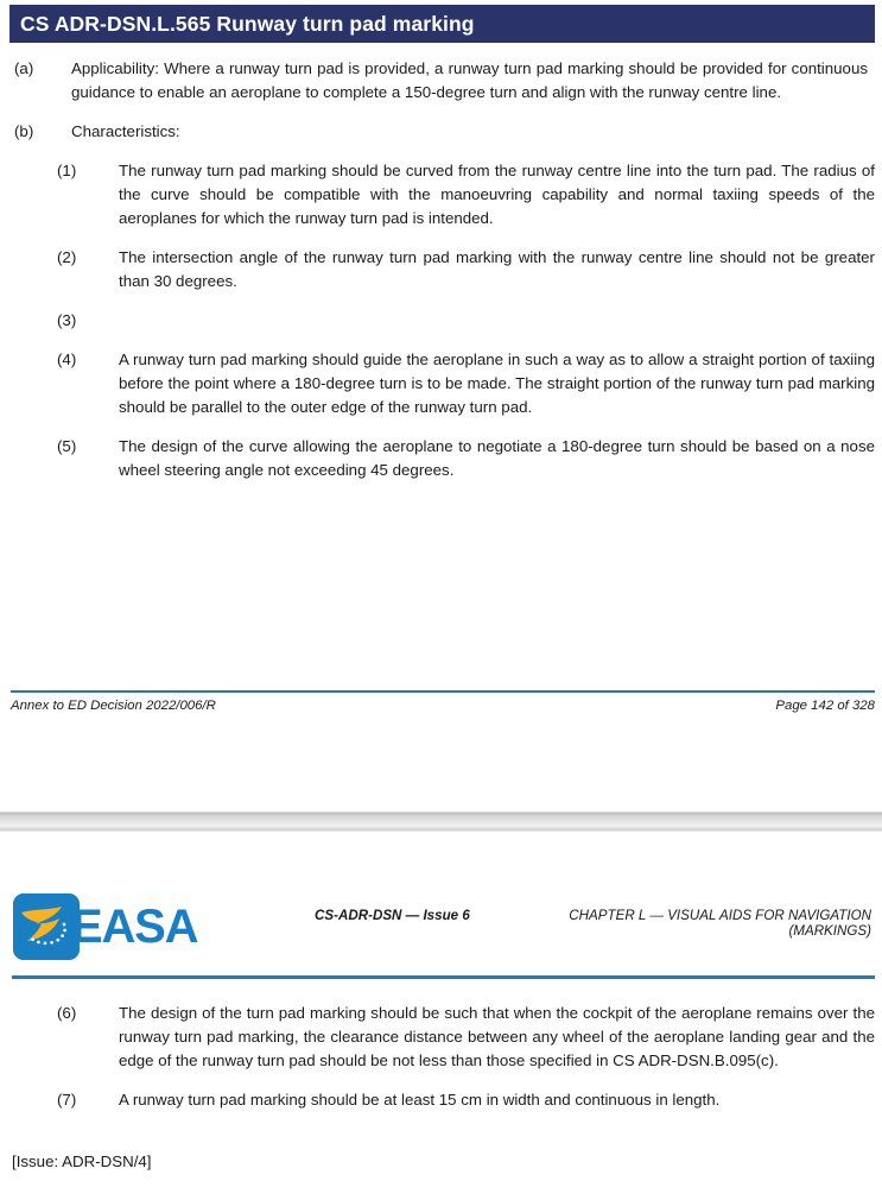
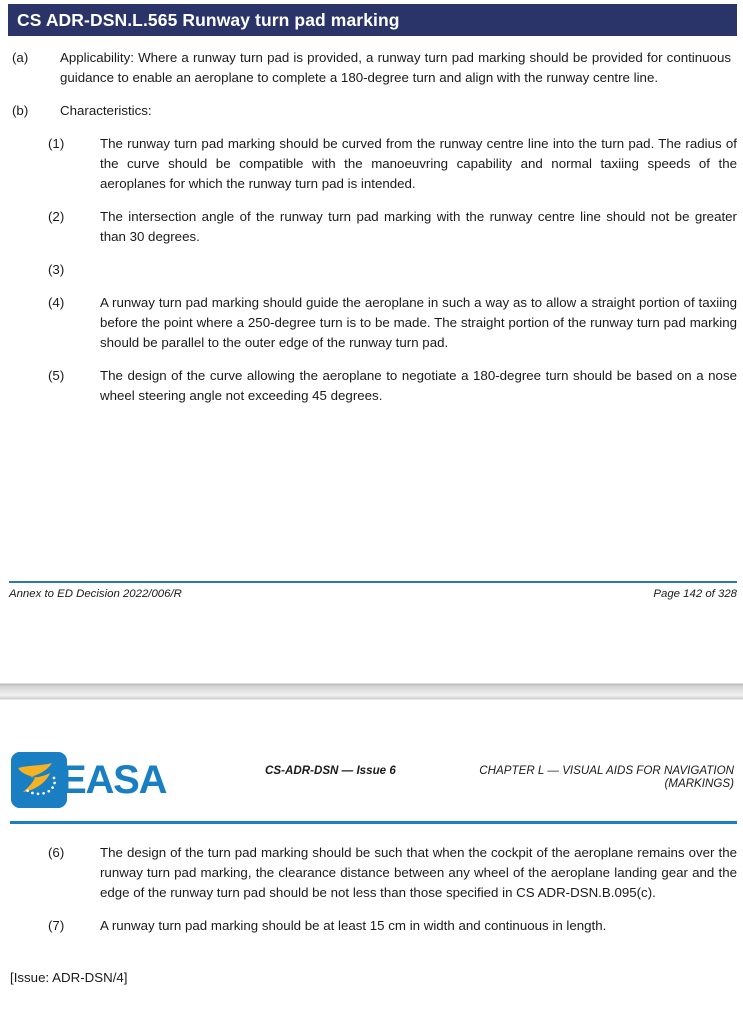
  CS ADR-DSN.L.565 Runway turn pad marking
  (a)
- Applicability: Where a runway turn pad is provided, a runway turn pad marking should be provided for continuous guidance to enable an aeroplane to complete a 150-degree turn and align with the runway centre line.
+ Applicability: Where a runway turn pad is provided, a runway turn pad marking should be provided for continuous guidance to enable an aeroplane to complete a 180-degree turn and align with the runway centre line.
  (b)
  Characteristics:
  (1)
  The runway turn pad marking should be curved from the runway centre line into the turn pad. The radius of the curve should be compatible with the manoeuvring capability and normal taxiing speeds of the aeroplanes for which the runway turn pad is intended.
  (2)
  The intersection angle of the runway turn pad marking with the runway centre line should not be greater than 30 degrees.
  (3)
  (4)
- A runway turn pad marking should guide the aeroplane in such a way as to allow a straight portion of taxiing before the point where a 180-degree turn is to be made. The straight portion of the runway turn pad marking should be parallel to the outer edge of the runway turn pad.
+ A runway turn pad marking should guide the aeroplane in such a way as to allow a straight portion of taxiing before the point where a 250-degree turn is to be made. The straight portion of the runway turn pad marking should be parallel to the outer edge of the runway turn pad.
  (5)
  The design of the curve allowing the aeroplane to negotiate a 180-degree turn should be based on a nose wheel steering angle not exceeding 45 degrees.
  Annex to ED Decision 2022/006/R
  Page 142 of 328
  EASA
  CS-ADR-DSN — Issue 6
  CHAPTER L — VISUAL AIDS FOR NAVIGATION
  (MARKINGS)
  (6)
  The design of the turn pad marking should be such that when the cockpit of the aeroplane remains over the runway turn pad marking, the clearance distance between any wheel of the aeroplane landing gear and the edge of the runway turn pad should be not less than those specified in CS ADR-DSN.B.095(c).
  (7)
  A runway turn pad marking should be at least 15 cm in width and continuous in length.
  [Issue: ADR-DSN/4]
